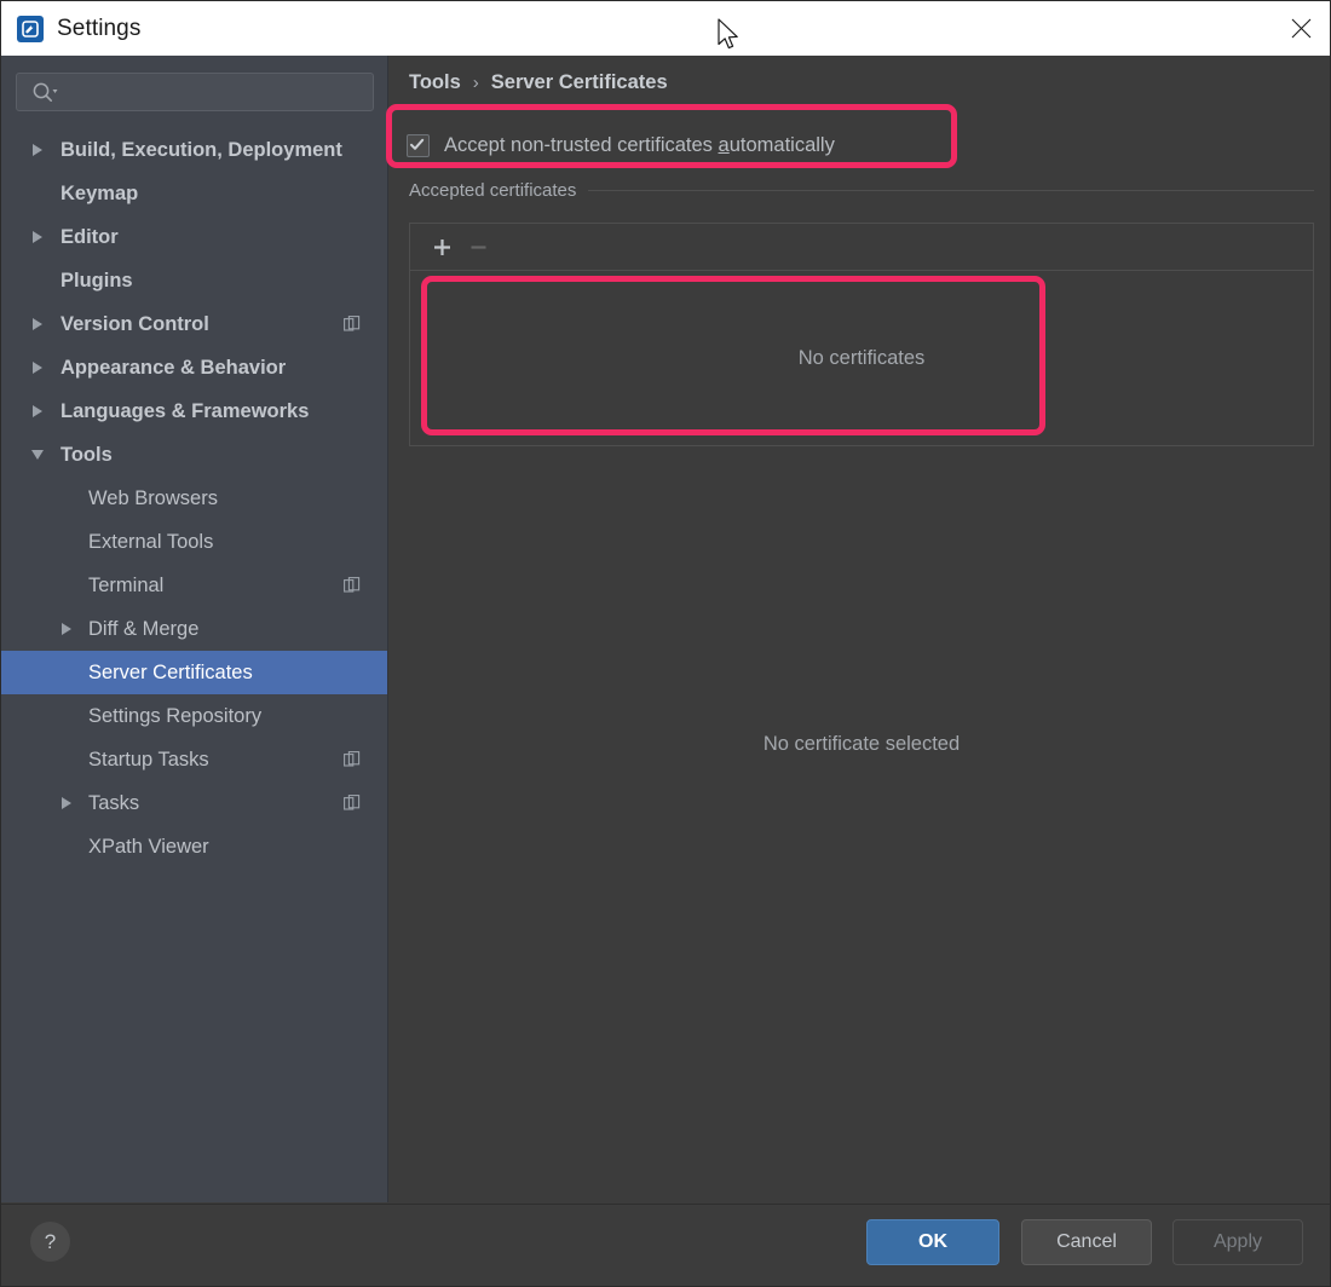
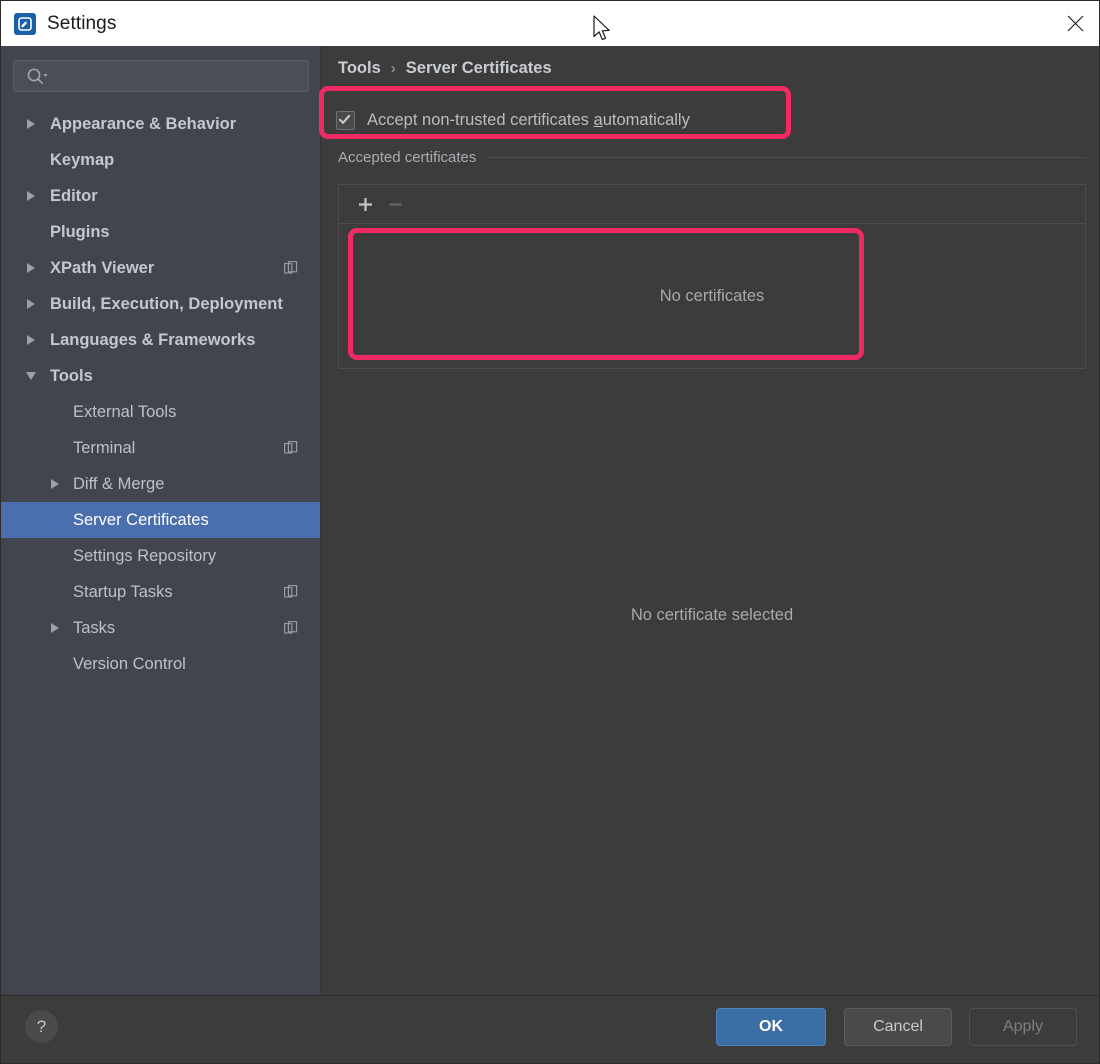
  Settings
- Build, Execution, Deployment
+ Appearance & Behavior
  Keymap
  Editor
  Plugins
- Version Control
+ XPath Viewer
- Appearance & Behavior
+ Build, Execution, Deployment
  Languages & Frameworks
  Tools
- Web Browsers
  External Tools
  Terminal
  Diff & Merge
  Server Certificates
  Settings Repository
  Startup Tasks
  Tasks
- XPath Viewer
+ Version Control
  Tools
  ›
  Server Certificates
  Accept non-trusted certificates automatically
  Accepted certificates
  No certificates
  No certificate selected
  ?
  OK
  Cancel
  Apply
